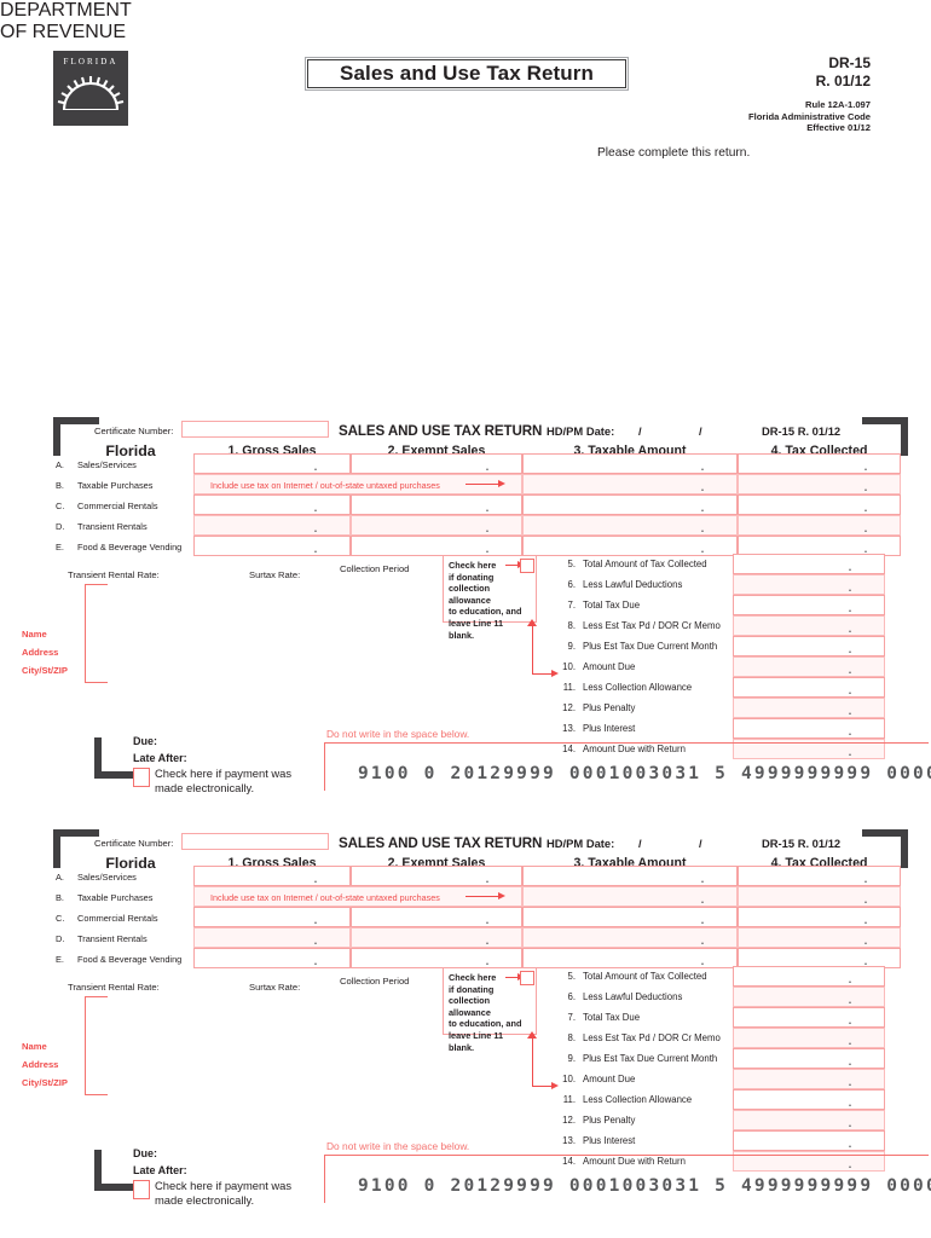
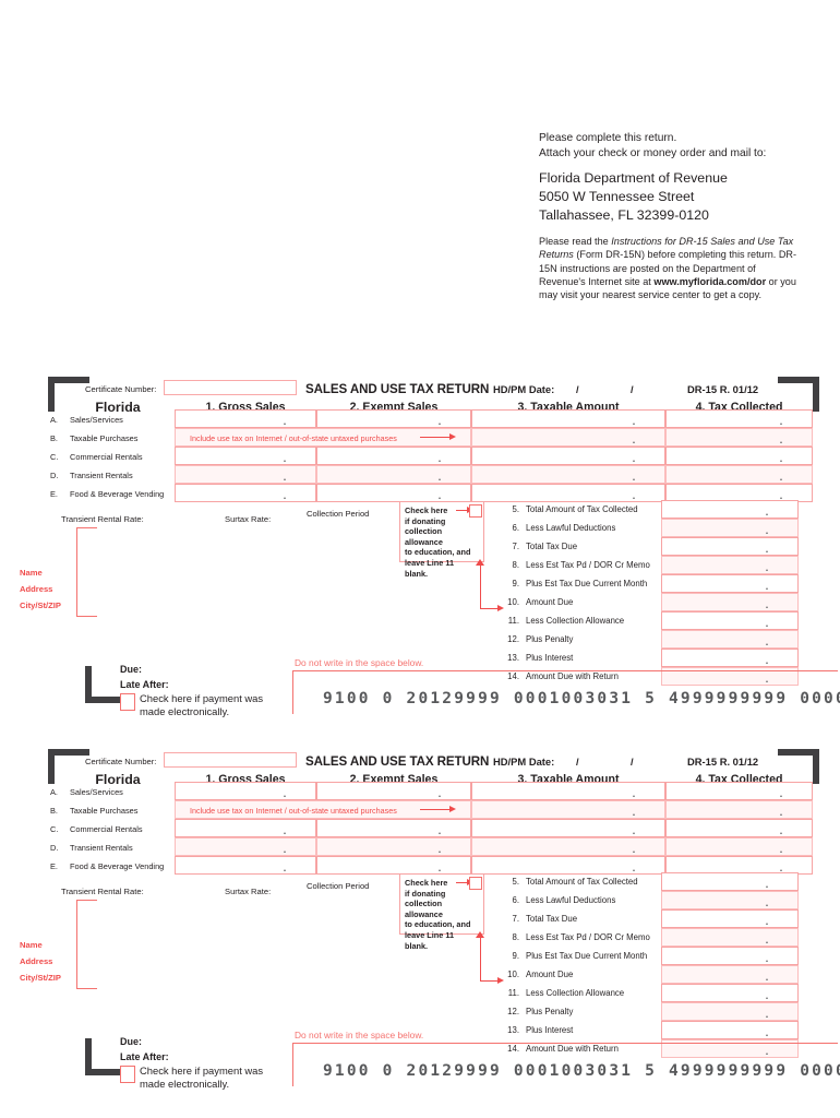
- FLORIDA
- DEPARTMENT
- OF REVENUE
- Sales and Use Tax Return
- DR-15
- R. 01/12
- Rule 12A-1.097
- Florida Administrative Code
- Effective 01/12
  Please complete this return.
+ Attach your check or money order and mail to:
+ Florida Department of Revenue
+ 5050 W Tennessee Street
+ Tallahassee, FL 32399-0120
+ Please read the Instructions for DR-15 Sales and Use Tax Returns (Form DR-15N) before completing this return. DR-15N instructions are posted on the Department of Revenue's Internet site at www.myflorida.com/dor or you may visit your nearest service center to get a copy.
  Certificate Number:
  SALES AND USE TAX RETURN
  HD/PM Date:
  /
  /
  DR-15 R. 01/12
  Florida
  1. Gross Sales
  2. Exempt Sales
  3. Taxable Amount
  4. Tax Collected
  A.
  Sales/Services
  .
  .
  .
  .
  B.
  Taxable Purchases
  .
  .
  Include use tax on Internet / out-of-state untaxed purchases
  C.
  Commercial Rentals
  .
  .
  .
  .
  D.
  Transient Rentals
  .
  .
  .
  .
  E.
  Food & Beverage Vending
  .
  .
  .
  .
  Transient Rental Rate:
  Surtax Rate:
  Collection Period
  Name
  Address
  City/St/ZIP
  Check here
  if donating
  collection allowance
  to education, and
  leave Line 11 blank.
  5.
  Total Amount of Tax Collected
  .
  6.
  Less Lawful Deductions
  .
  7.
  Total Tax Due
  .
  8.
  Less Est Tax Pd / DOR Cr Memo
  .
  9.
  Plus Est Tax Due Current Month
  .
  10.
  Amount Due
  .
  11.
  Less Collection Allowance
  .
  12.
  Plus Penalty
  .
  13.
  Plus Interest
  .
  14.
  Amount Due with Return
  .
  Due:
  Late After:
  Check here if payment was
  made electronically.
  Do not write in the space below.
  9100 0 20129999 0001003031 5 4999999999 000
  Certificate Number:
  SALES AND USE TAX RETURN
  HD/PM Date:
  /
  /
  DR-15 R. 01/12
  Florida
  1. Gross Sales
  2. Exempt Sales
  3. Taxable Amount
  4. Tax Collected
  A.
  Sales/Services
  .
  .
  .
  .
  B.
  Taxable Purchases
  .
  .
  Include use tax on Internet / out-of-state untaxed purchases
  C.
  Commercial Rentals
  .
  .
  .
  .
  D.
  Transient Rentals
  .
  .
  .
  .
  E.
  Food & Beverage Vending
  .
  .
  .
  .
  Transient Rental Rate:
  Surtax Rate:
  Collection Period
  Name
  Address
  City/St/ZIP
  Check here
  if donating
  collection allowance
  to education, and
  leave Line 11 blank.
  5.
  Total Amount of Tax Collected
  .
  6.
  Less Lawful Deductions
  .
  7.
  Total Tax Due
  .
  8.
  Less Est Tax Pd / DOR Cr Memo
  .
  9.
  Plus Est Tax Due Current Month
  .
  10.
  Amount Due
  .
  11.
  Less Collection Allowance
  .
  12.
  Plus Penalty
  .
  13.
  Plus Interest
  .
  14.
  Amount Due with Return
  .
  Due:
  Late After:
  Check here if payment was
  made electronically.
  Do not write in the space below.
  9100 0 20129999 0001003031 5 4999999999 000
